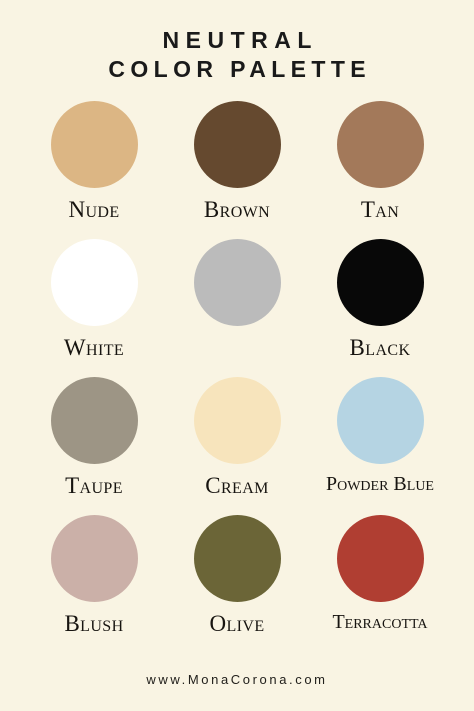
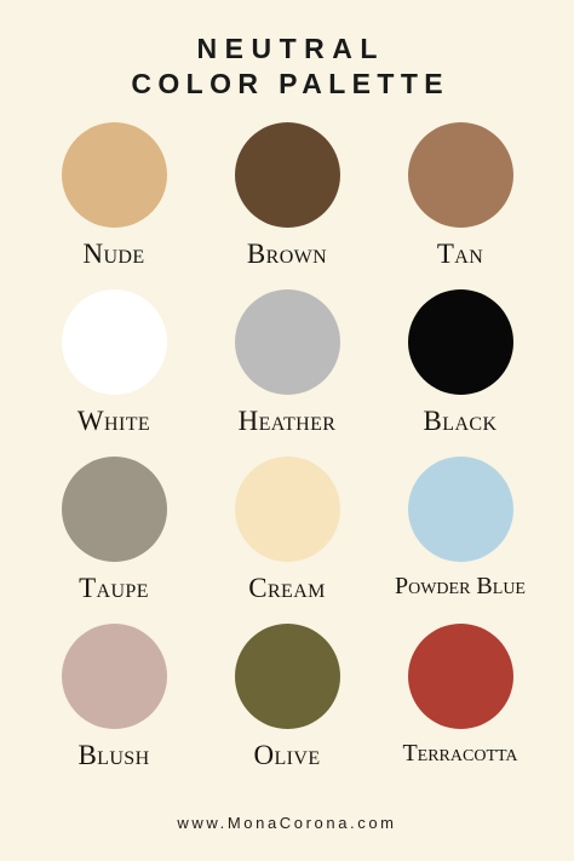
  NEUTRAL
  COLOR PALETTE
  Nude
  Brown
  Tan
  White
+ Heather
  Black
  Taupe
  Cream
  Powder Blue
  Blush
  Olive
  Terracotta
  www.MonaCorona.com
